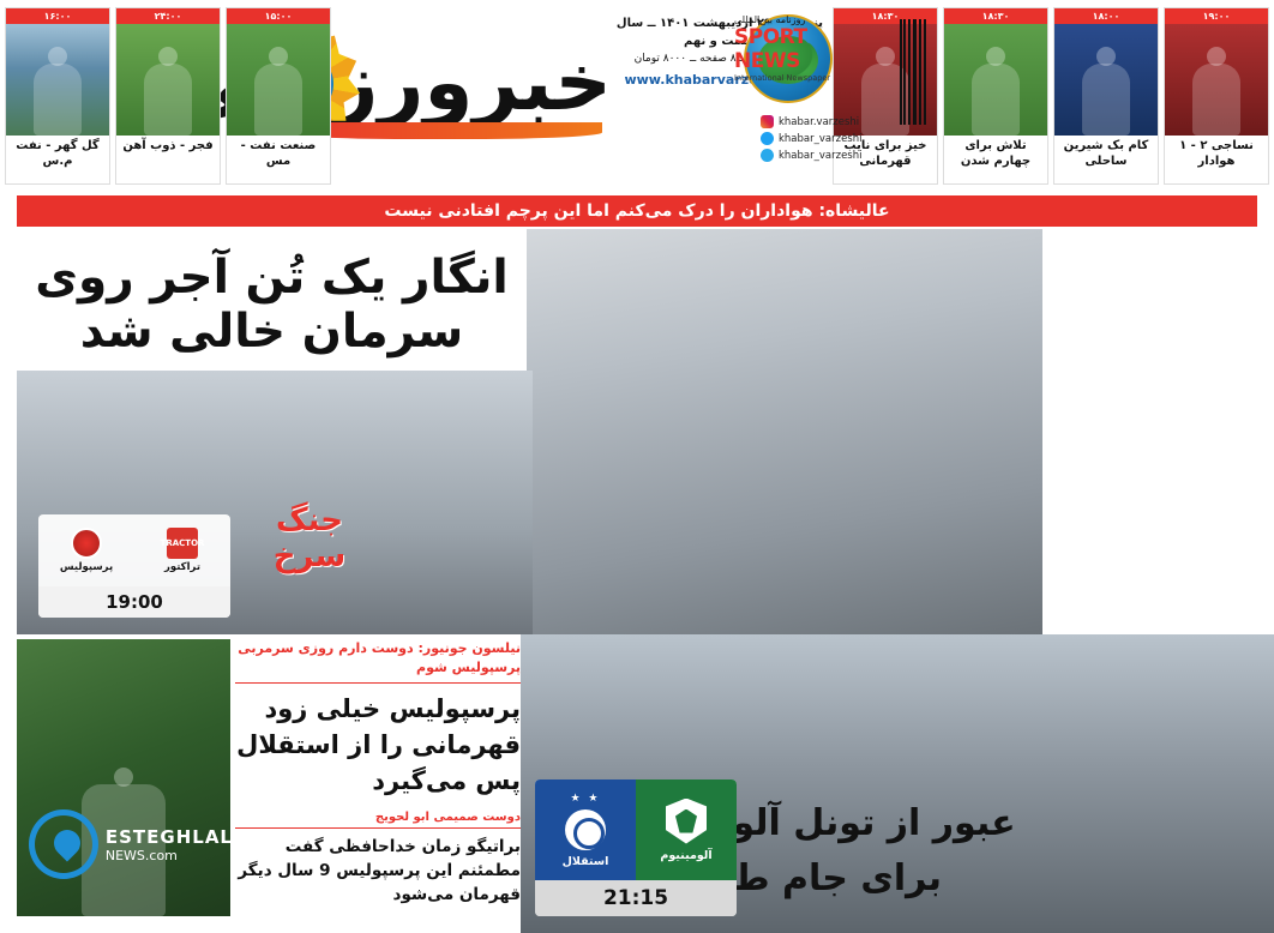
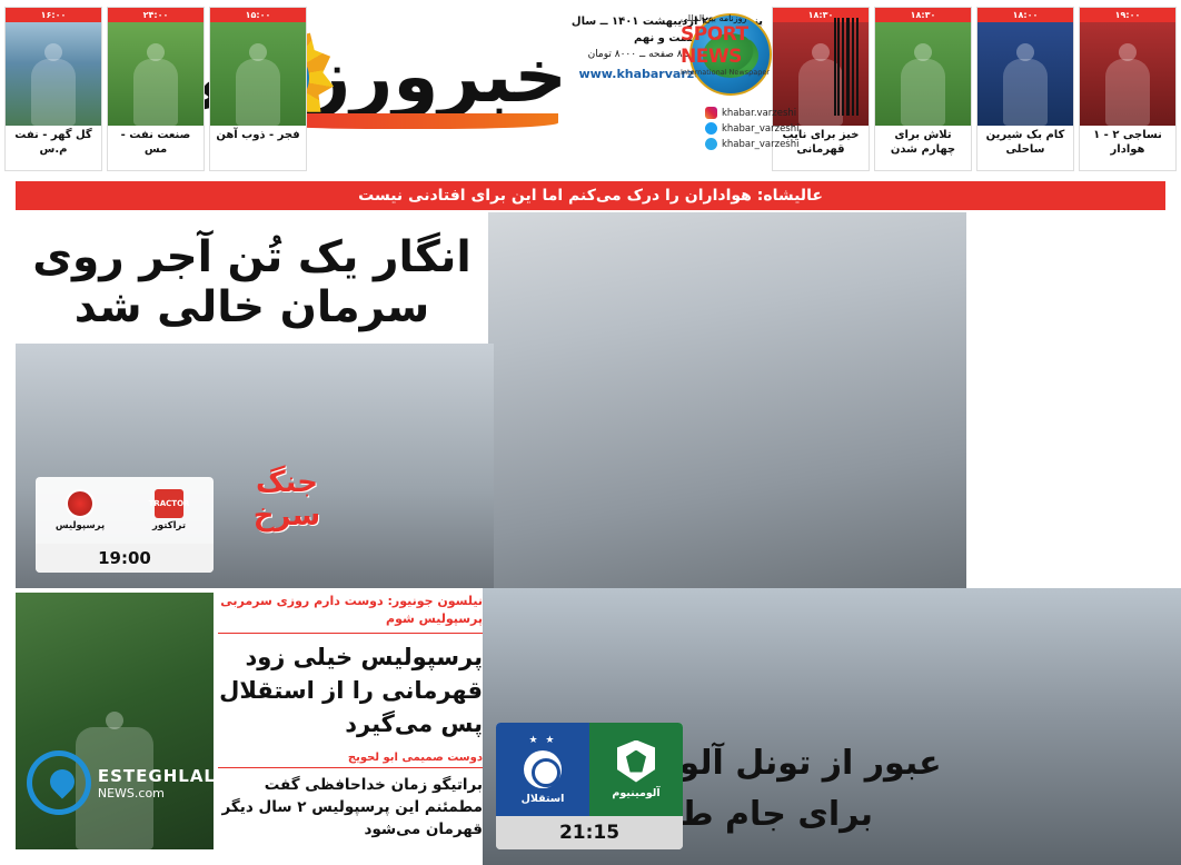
  ۱۹:۰۰
  نساجی ۲ - ۱ هوادار
  ۱۸:۰۰
  کام بک شیرین ساحلی
  ۱۸:۳۰
  تلاش برای چهارم شدن
  ۱۸:۳۰
  خیز برای نایب قهرمانی
  پ اردیبهشت ۱۴۰۱ ــ سالست و نهم
  خبرورز
  روزنامه بینالمللی
  SPORT NEWS
  International Newspaper
  khabar.varzeshi
  khabar_varzeshi
  khabar_varzeshi
  ۱۵:۰۰
- صنعت نفت - مس
+ فجر - ذوب آهن
  ۲۴:۰۰
- فجر - ذوب آهن
+ صنعت نفت - مس
  ۱۶:۰۰
  گل گهر - نفت م.س
- عالیشاه: هواداران را درک می‌کنم اما این پرچم افتادنی نیست
+ عالیشاه: هواداران را درک می‌کنم اما این برای افتادنی نیست
  انگار یک تُن آجر روی سرمان خالی شد
  جنگ سرخ
  TRACTOR
  تراکتور
  پرسپولیس
  19:00
  نیلسون جونیور: دوست دارم روزی سرمربی پرسپولیس شوم
  پرسپولیس خیلی زود قهرمانی را از استقلال پس میگیرد
  دوست صمیمی ابو لحویج
- براتیگو زمان خداحافظی گفت مطمئنم این پرسپولیس 9 سال دیگر قهرمان می‌شود
+ براتیگو زمان خداحافظی گفت مطمئنم این پرسپولیس ۲ سال دیگر قهرمان می‌شود
  ESTEGHLAL
  NEWS.com
  آلومینیوم
  ★ ★
  استقلال
  21:15
